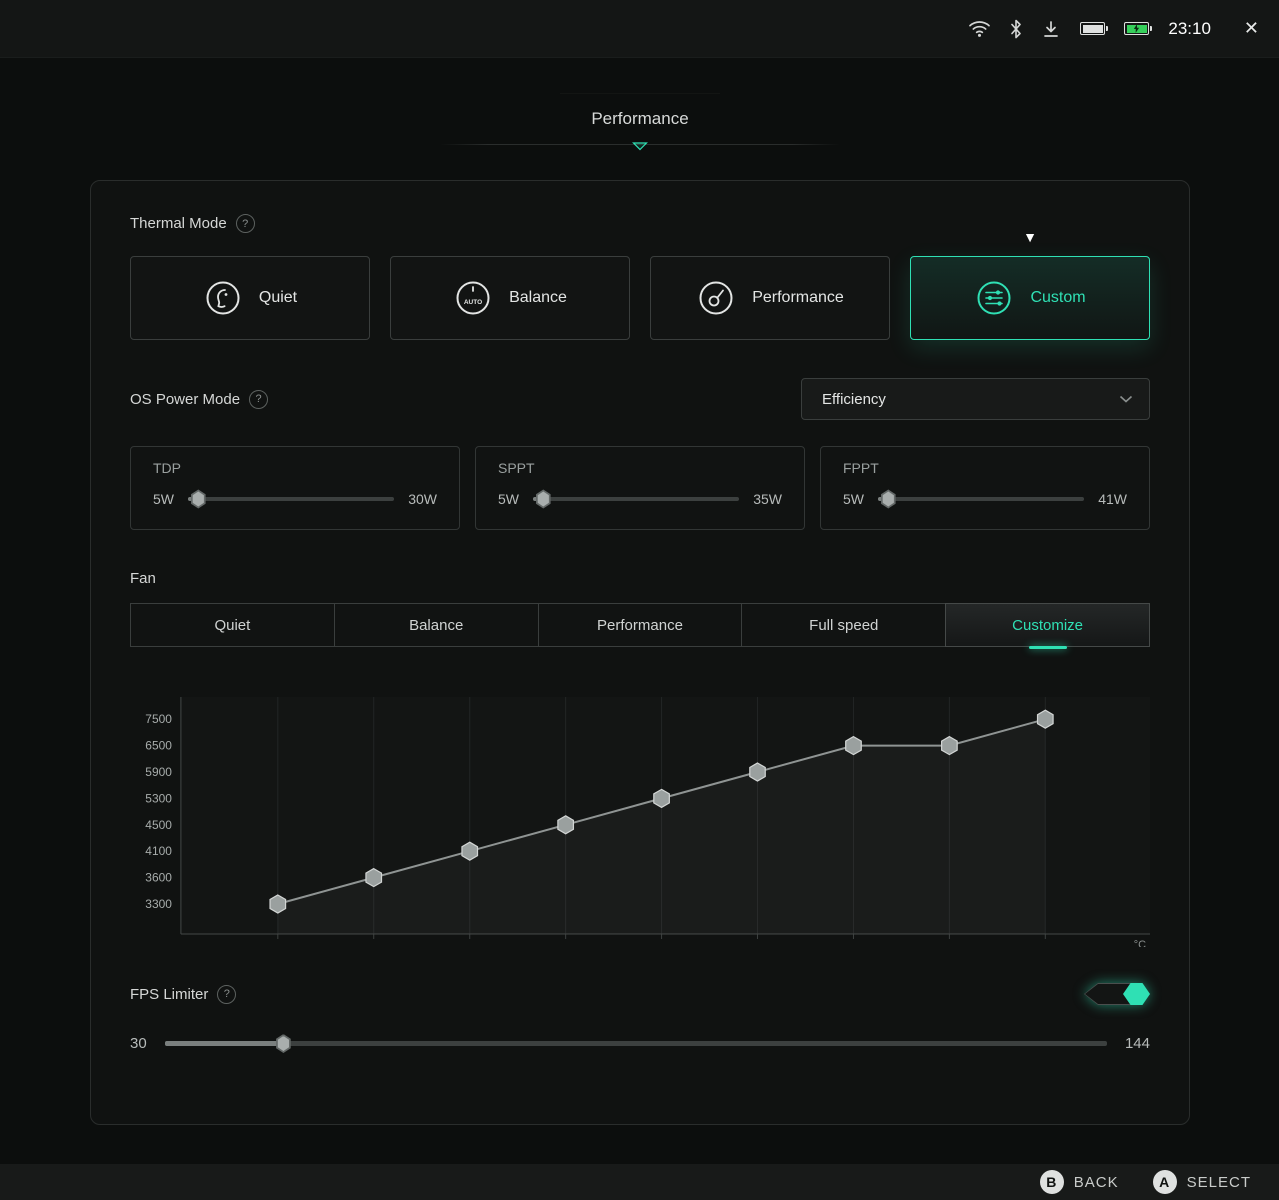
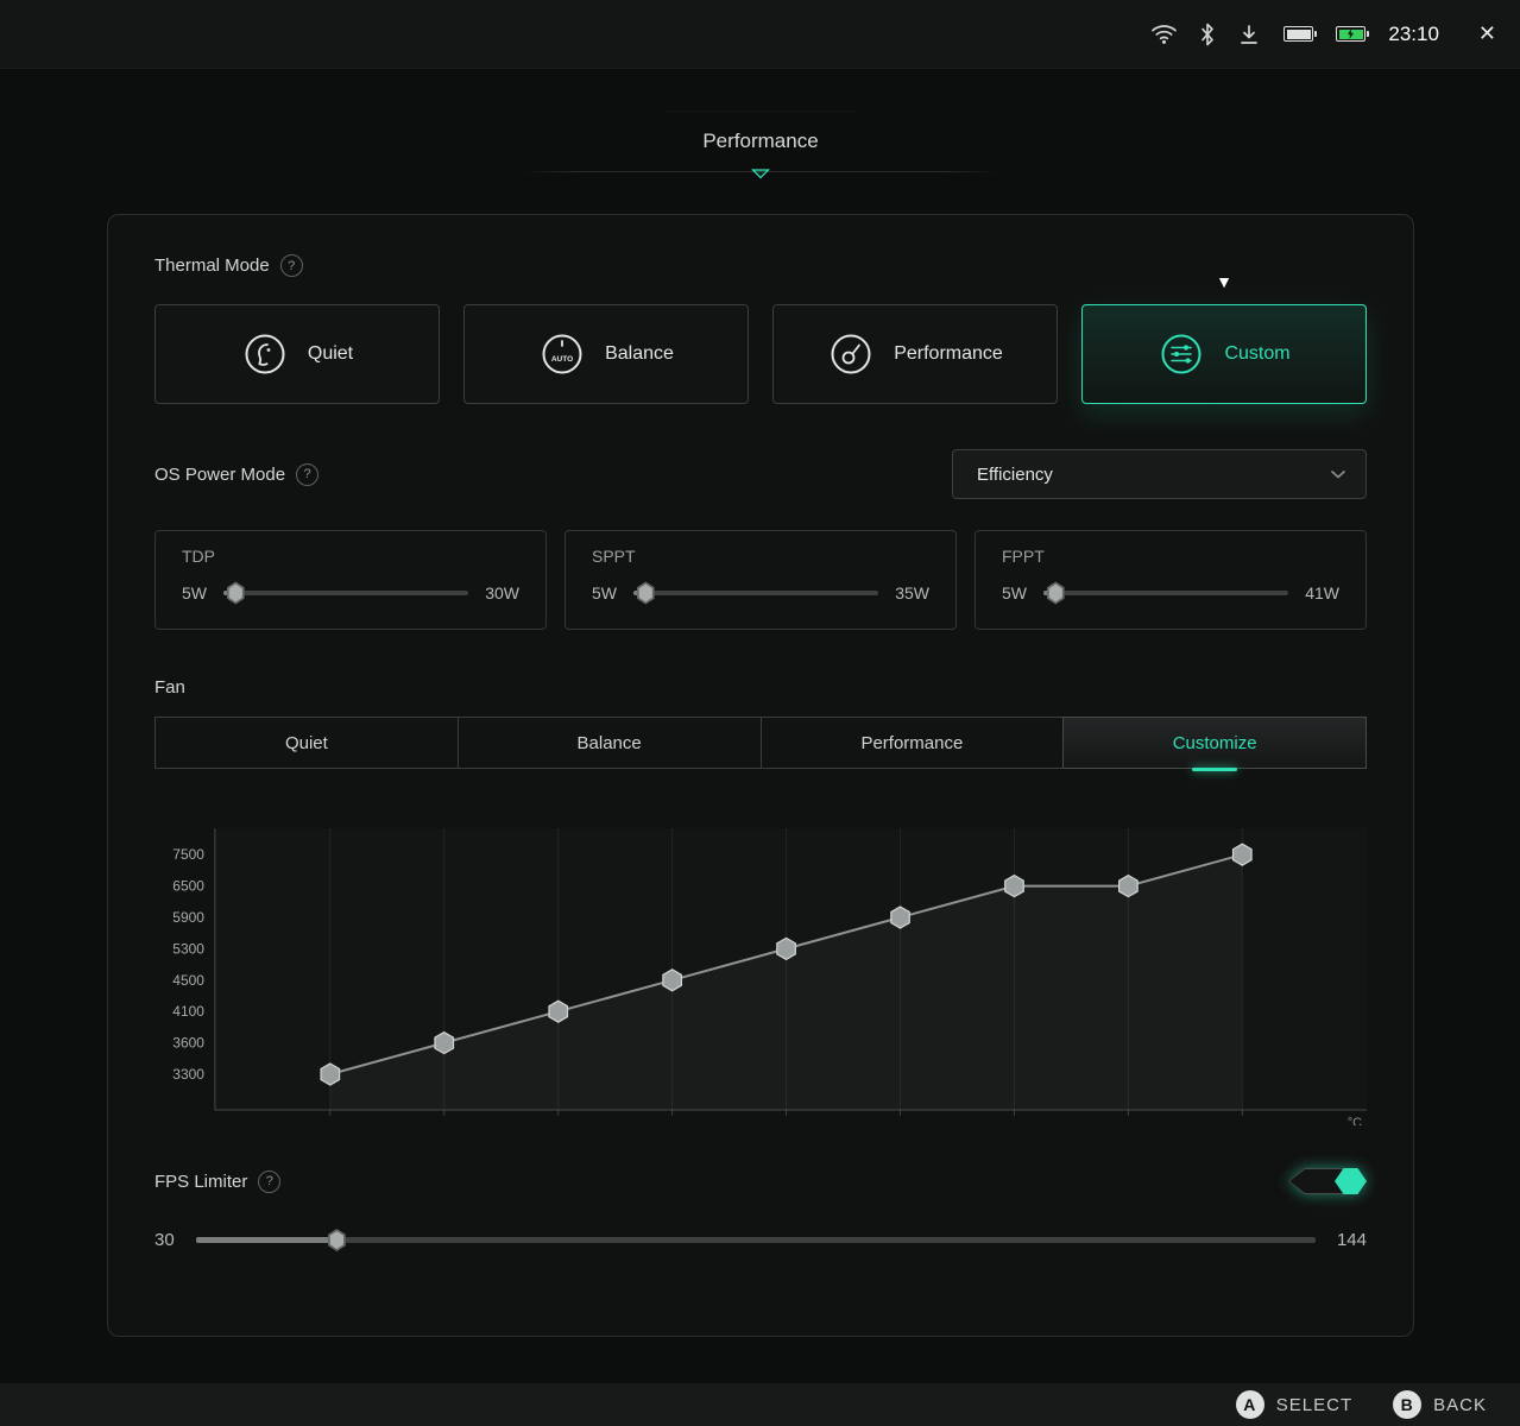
  23:10
  ✕
  Performance
  Thermal Mode
  ?
  Quiet
  Balance
  Performance
  ▼
  Custom
  OS Power Mode
  ?
  Efficiency
  TDP
  5W
  30W
  SPPT
  5W
  35W
  FPPT
  5W
  41W
  Fan
  Quiet
  Balance
  Performance
- Full speed
  Customize
  3300
  3600
  4100
  4500
  5300
  5900
  6500
  7500
  °C
  FPS Limiter
  ?
  30
  144
- B
+ A
- BACK
+ SELECT
- A
+ B
- SELECT
+ BACK
